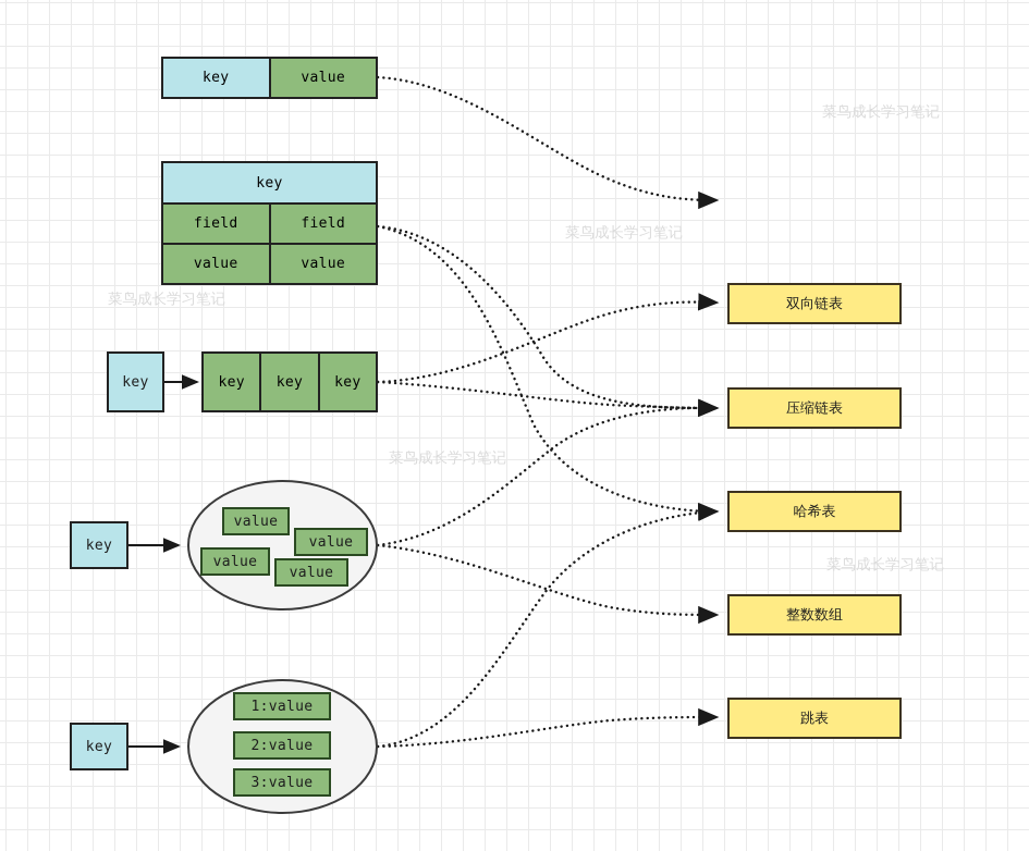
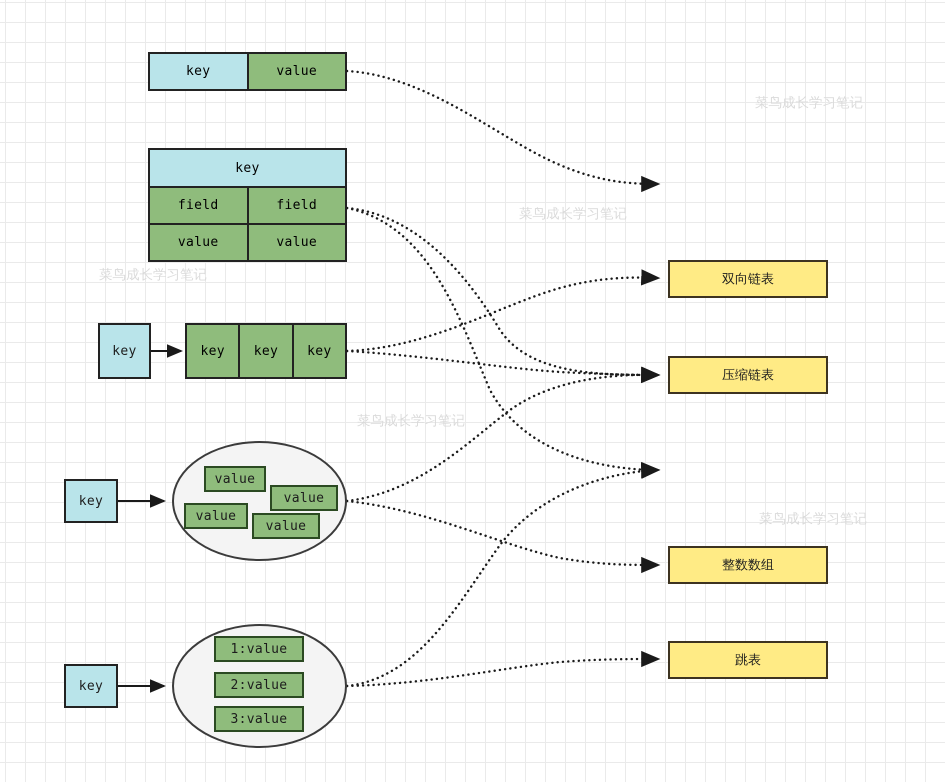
  菜鸟成长学习笔记
  菜鸟成长学习笔记
  菜鸟成长学习笔记
  菜鸟成长学习笔记
  菜鸟成长学习笔记
  key
  value
  key
  field
  field
  value
  value
  key
  key
  key
  key
  key
  value
  value
  value
  value
  key
  1:value
  2:value
  3:value
  双向链表
  压缩链表
- 哈希表
  整数数组
  跳表
